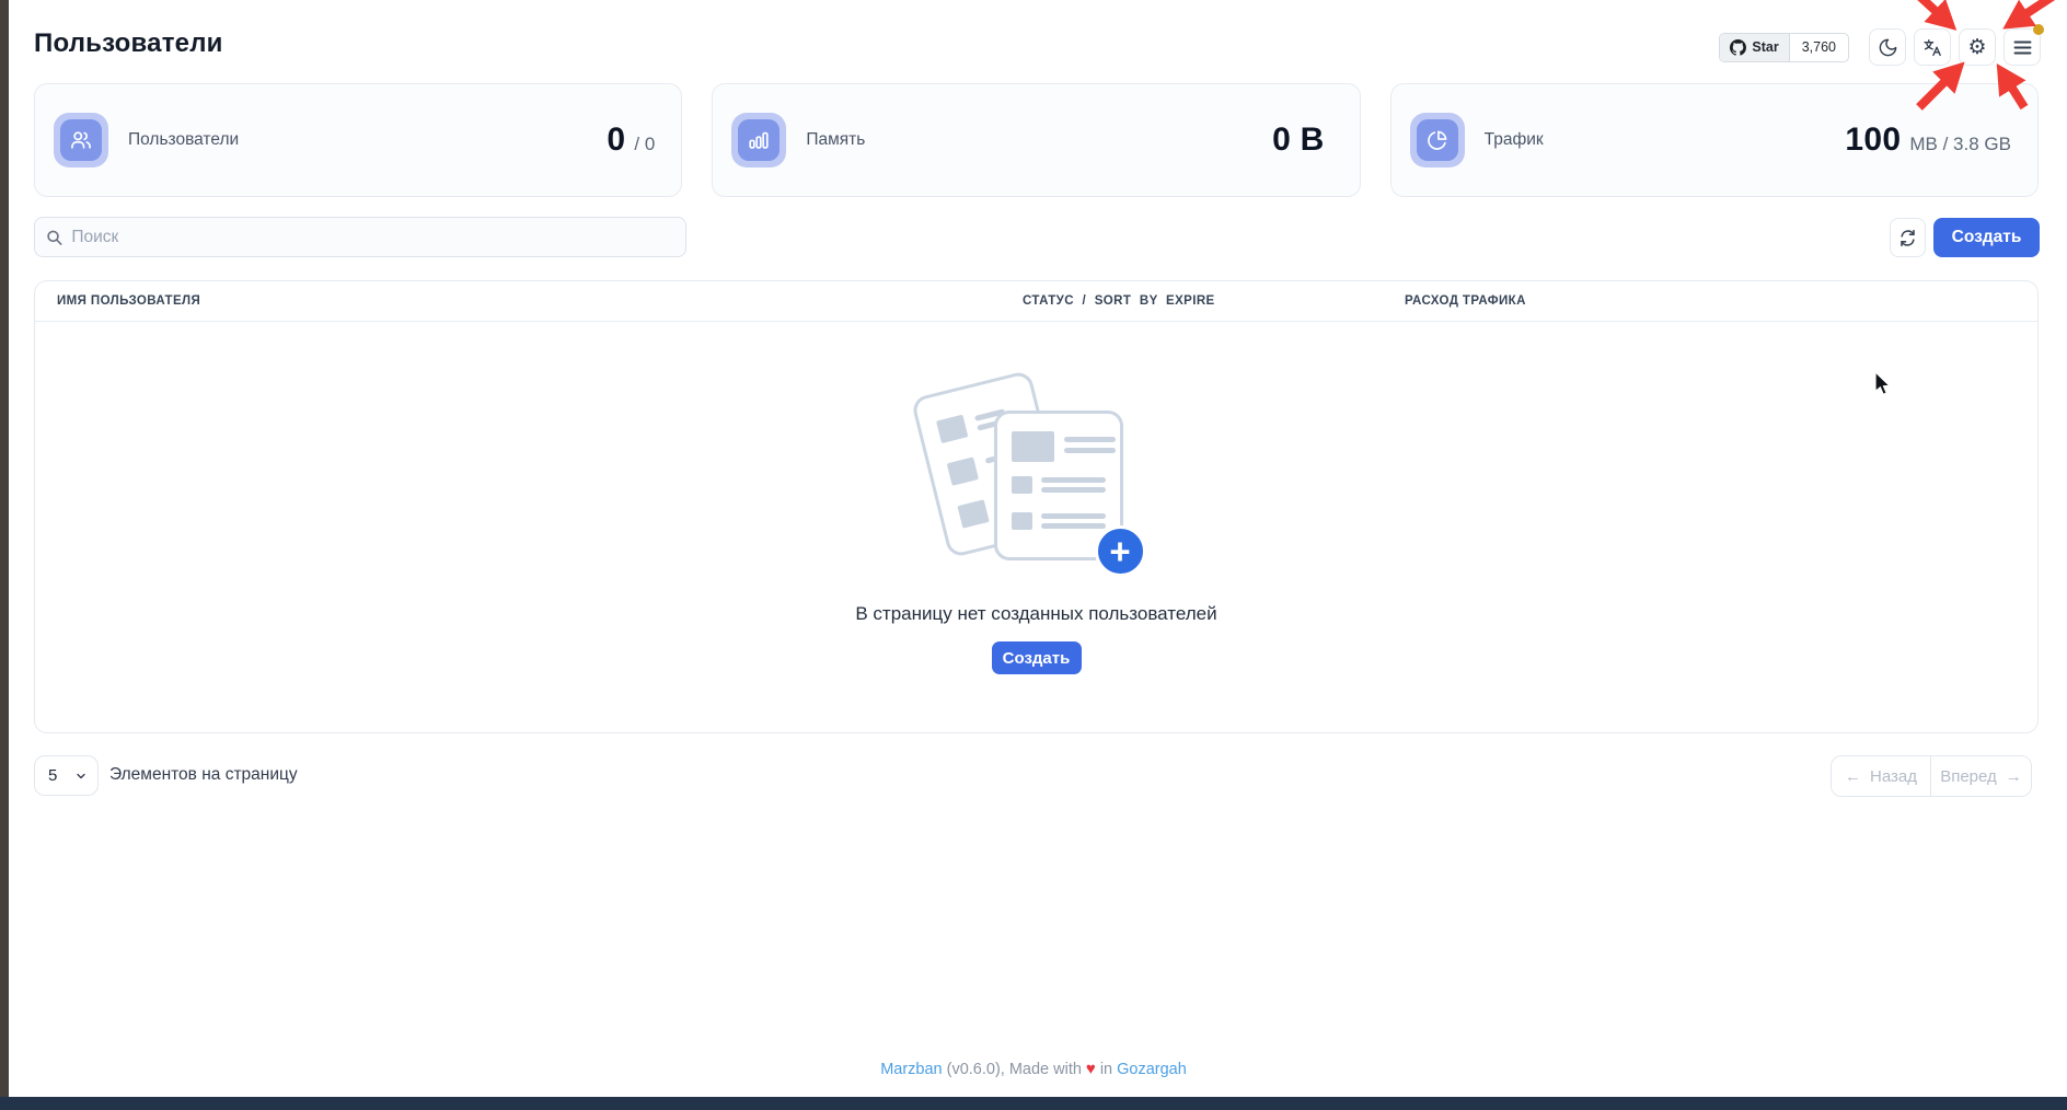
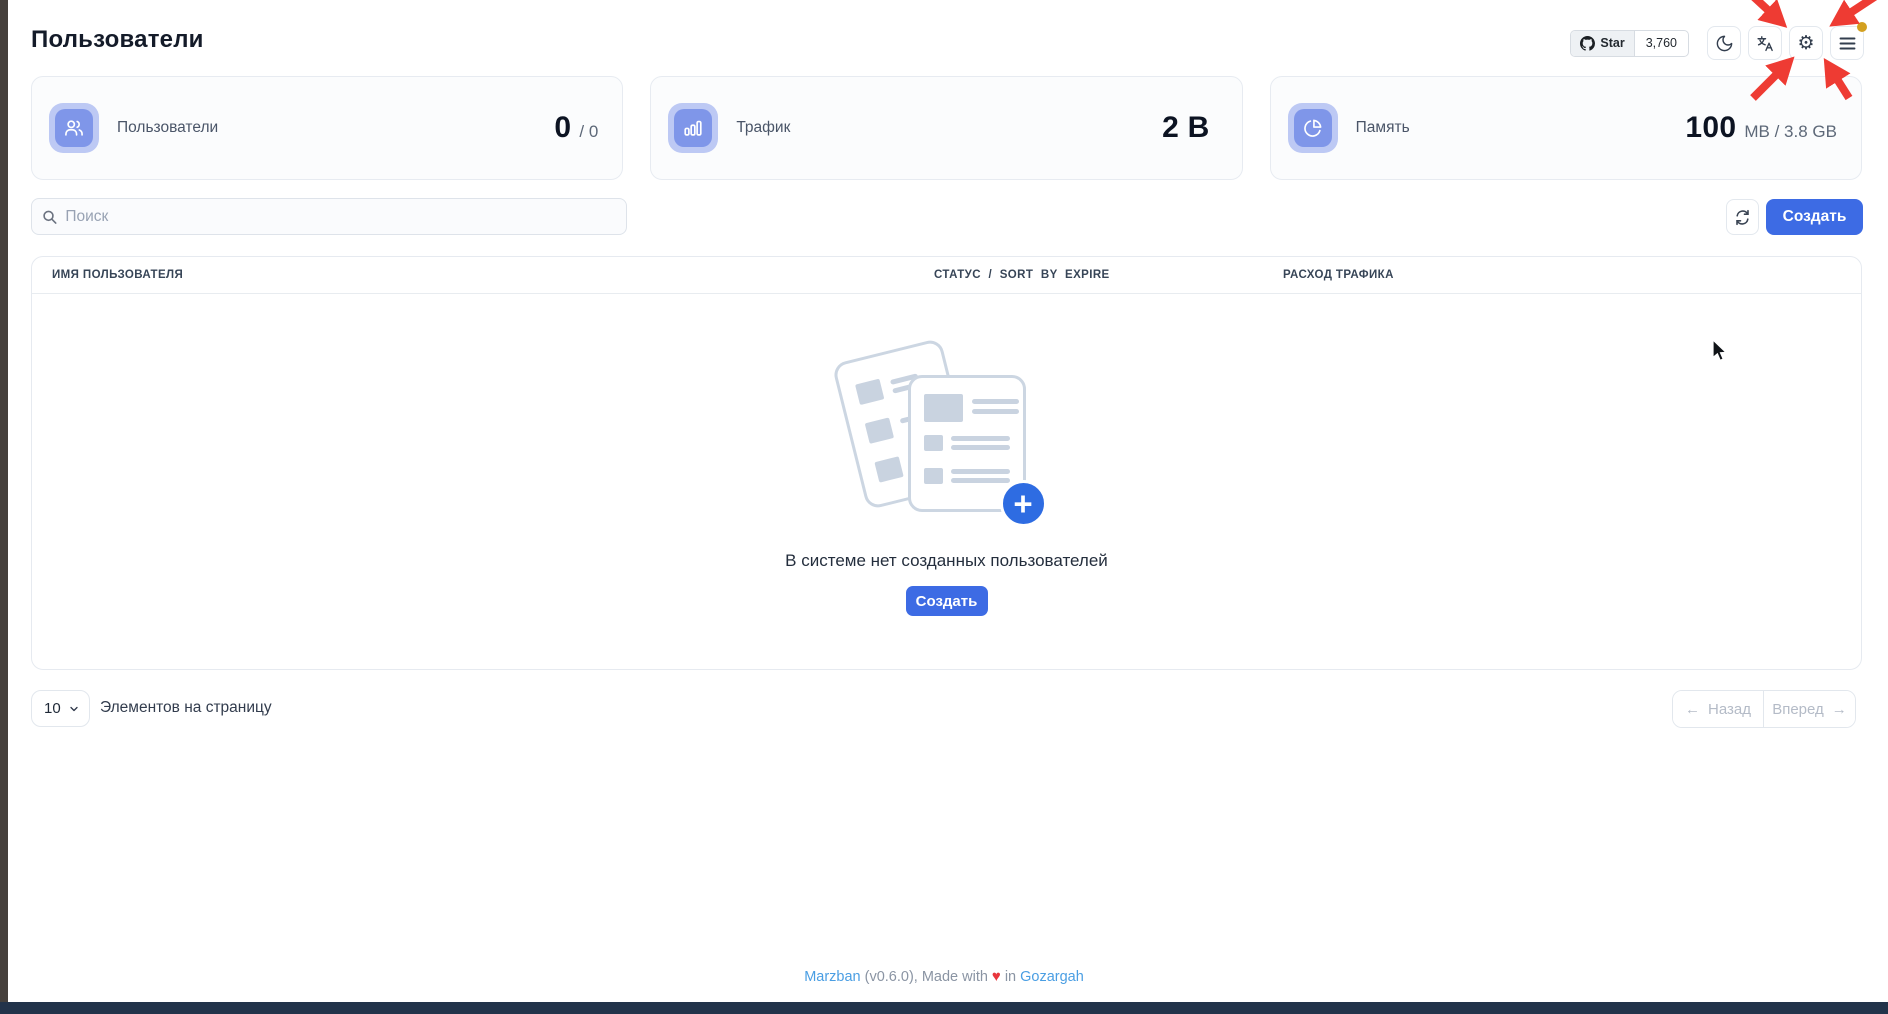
  Пользователи
  Star
  3,760
  ⚙
  Пользователи
  0
  / 0
- Память
+ Трафик
- 0 B
+ 2 B
- Трафик
+ Память
  100
  MB / 3.8 GB
  Поиск
  Создать
  ИМЯ ПОЛЬЗОВАТЕЛЯ
  СТАТУС / SORT BY EXPIRE
  РАСХОД ТРАФИКА
  +
- В страницу нет созданных пользователей
+ В системе нет созданных пользователей
  Создать
- 5
+ 10
  Элементов на страницу
  ←
  Назад
  Вперед
  →
  Marzban
  (v0.6.0), Made with
  ♥
  in
  Gozargah
